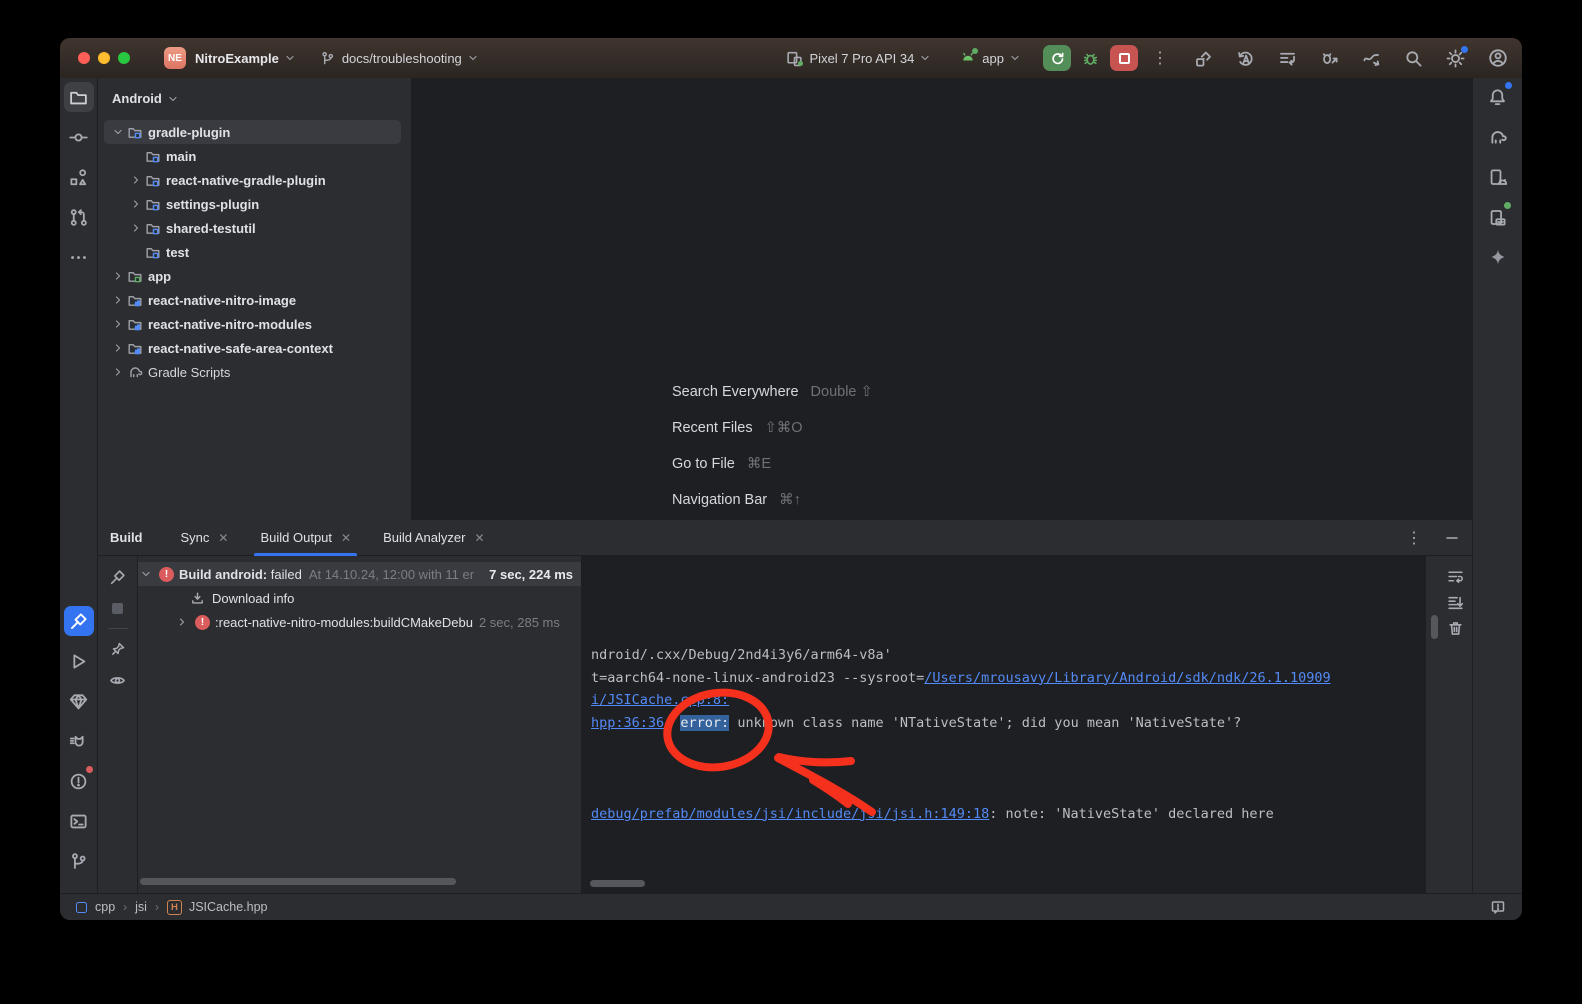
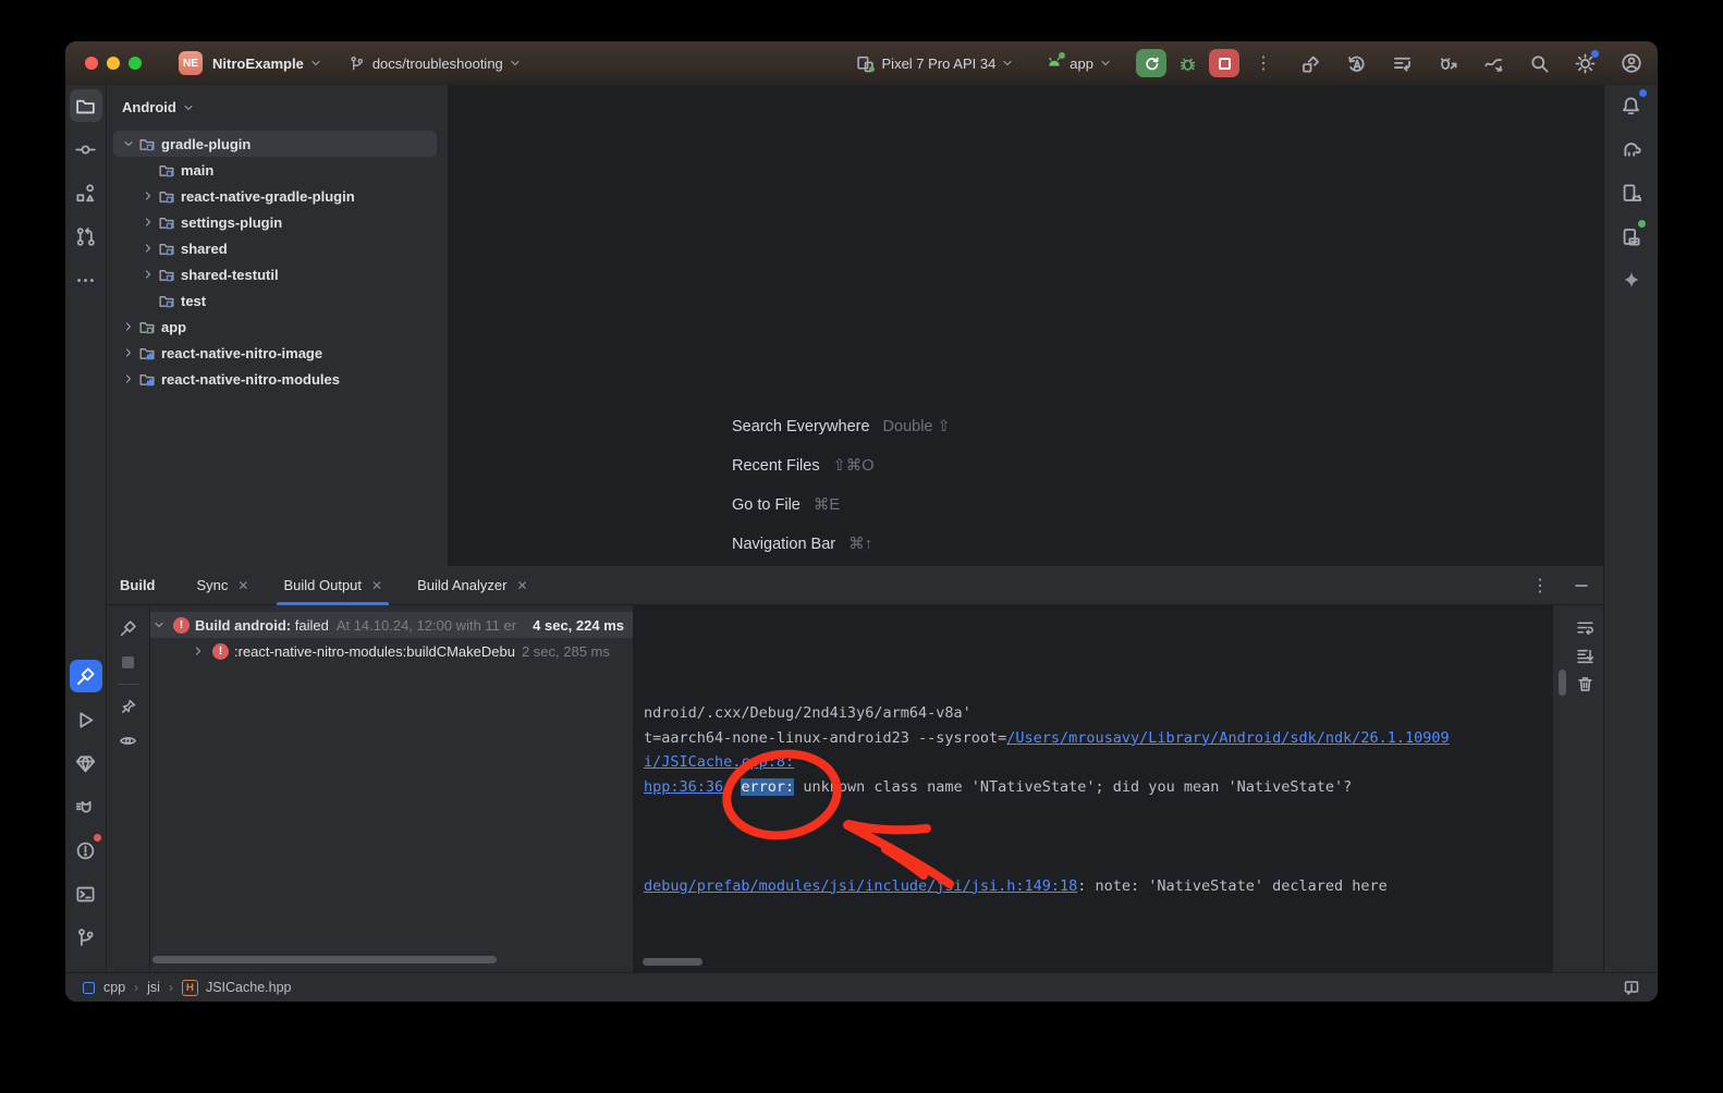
  NE
  NitroExample
  docs/troubleshooting
  Pixel 7 Pro API 34
  app
  ⋮
  Android
  gradle-plugin
  main
  react-native-gradle-plugin
  settings-plugin
+ shared
  shared-testutil
  test
  app
  react-native-nitro-image
  react-native-nitro-modules
- react-native-safe-area-context
- Gradle Scripts
  Search Everywhere
  Double ⇧
  Recent Files
  ⇧⌘O
  Go to File
  ⌘E
  Navigation Bar
  ⌘↑
  Build
  Sync
  ✕
  Build Output
  ✕
  Build Analyzer
  ✕
  ⋮
  !
  Build android:
  failed
  At 14.10.24, 12:00 with 11 er
- 7 sec, 224 ms
+ 4 sec, 224 ms
- Download info
  !
  :react-native-nitro-modules:buildCMakeDebu
  2 sec, 285 ms
  ndroid/.cxx/Debug/2nd4i3y6/arm64-v8a'
  t=aarch64-none-linux-android23 --sysroot=/Users/mrousavy/Library/Android/sdk/ndk/26.1.10909
  i/JSICache.:8:
  hpp:36:36 error: unkown class name 'NTativeState'; did you mean 'NativeState'?
  debug/prefab/modules/jsi/include/ji/jsi.h:149:18: note: 'NativeState' declared here
  cpp
  ›
  jsi
  ›
  H
  JSICache.hpp
